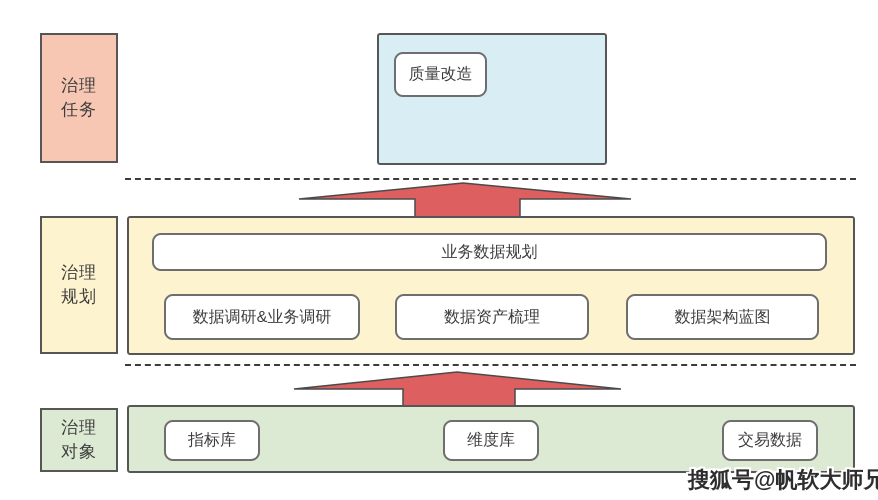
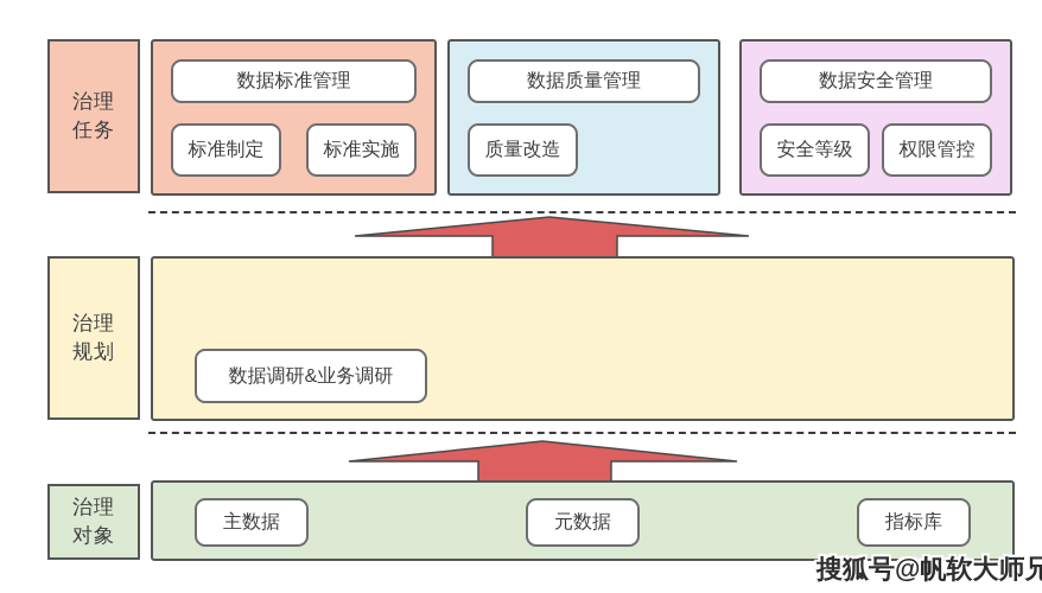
  治理
  任务
+ 数据标准管理
+ 标准制定
+ 标准实施
+ 数据质量管理
  质量改造
+ 数据安全管理
+ 安全等级
+ 权限管控
  治理
  规划
- 业务数据规划
  数据调研&业务调研
- 数据资产梳理
- 数据架构蓝图
  治理
  对象
+ 主数据
+ 元数据
  指标库
- 维度库
- 交易数据
  搜狐号@帆软大师兄
